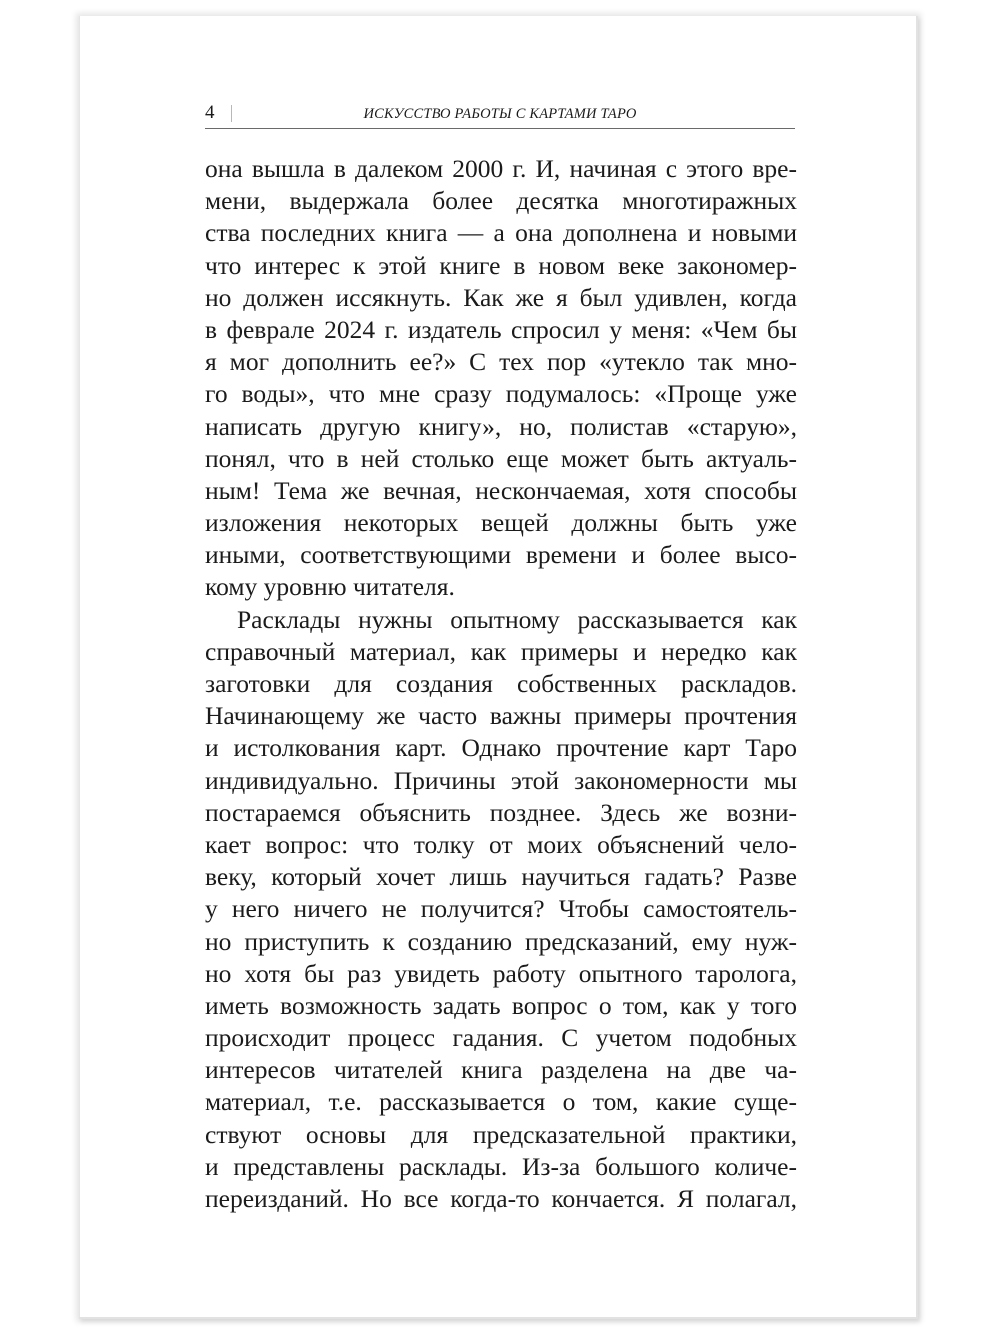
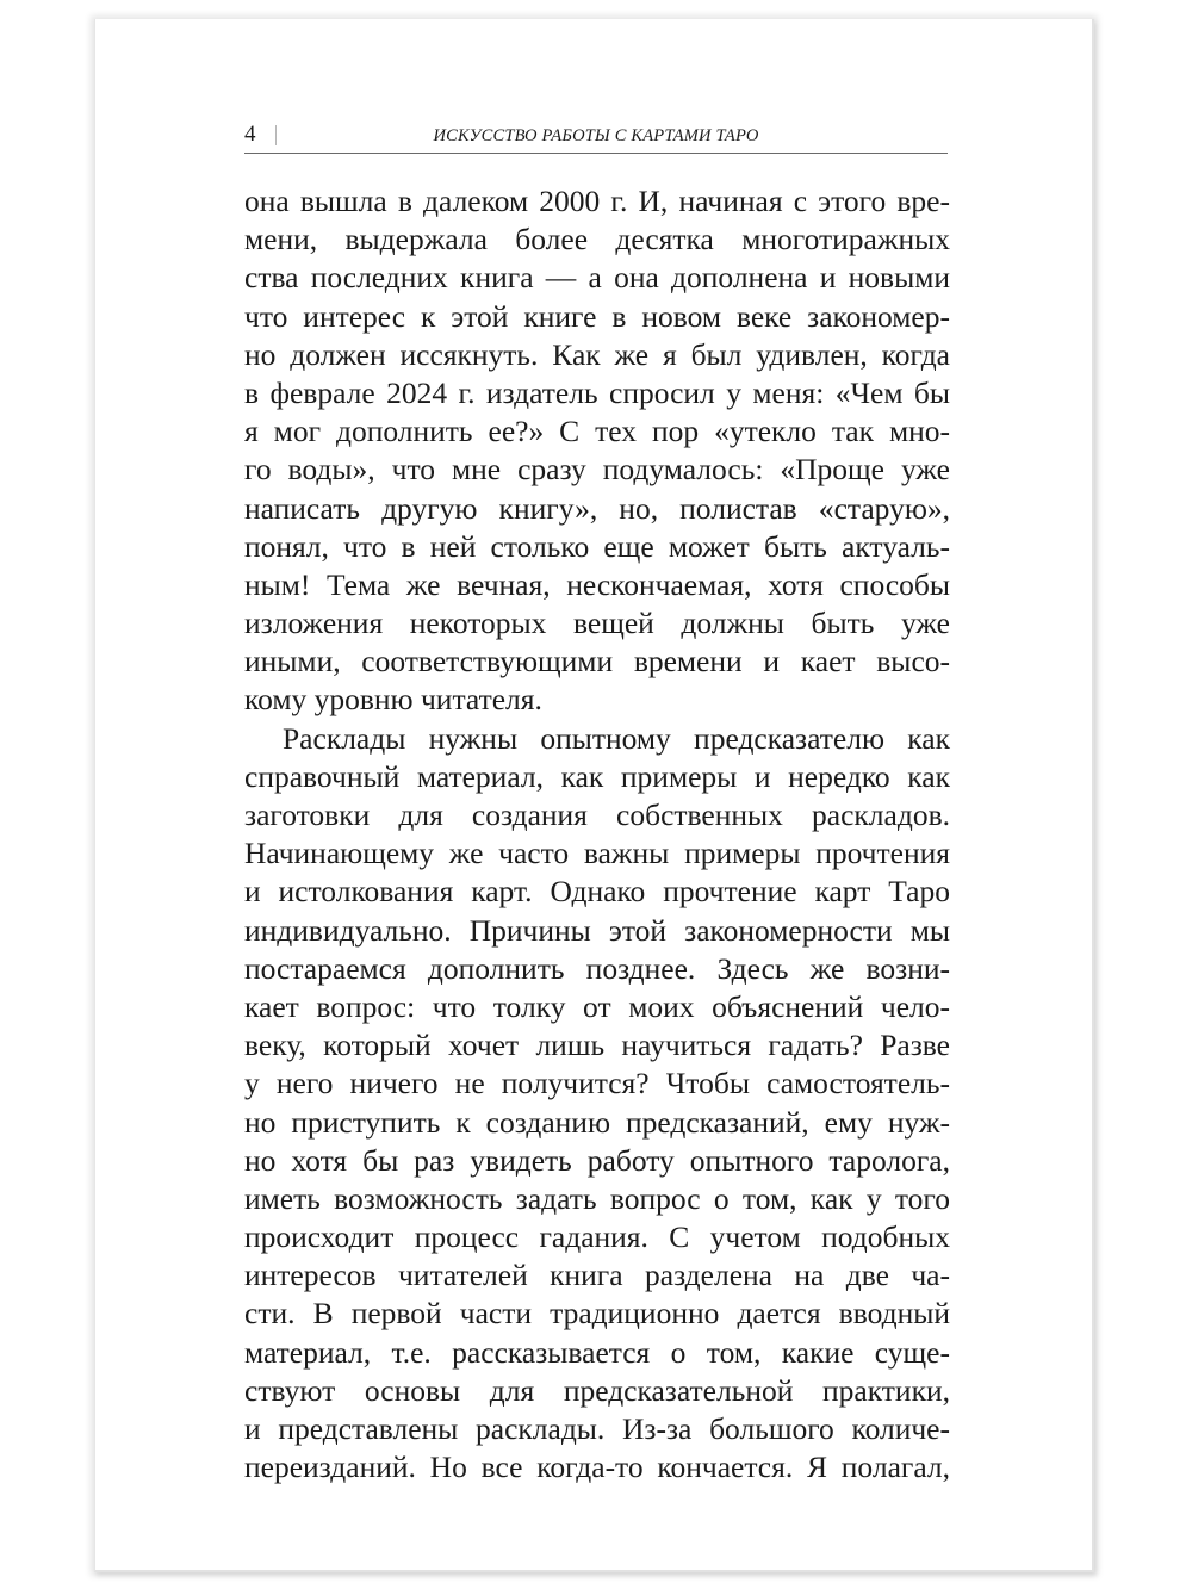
  4
  ИСКУССТВО РАБОТЫ С КАРТАМИ ТАРО
  она вышла в далеком 2000 г. И, начиная с этого вре-
  мени, выдержала более десятка многотиражных
  ства последних книга — а она дополнена и новыми
  что интерес к этой книге в новом веке закономер-
  но должен иссякнуть. Как же я был удивлен, когда
  в феврале 2024 г. издатель спросил у меня: «Чем бы
  я мог дополнить ее?» С тех пор «утекло так мно-
  го воды», что мне сразу подумалось: «Проще уже
  написать другую книгу», но, полистав «старую»,
  понял, что в ней столько еще может быть актуаль-
  ным! Тема же вечная, нескончаемая, хотя способы
  изложения некоторых вещей должны быть уже
- иными, соответствующими времени и более высо-
+ иными, соответствующими времени и кает высо-
  кому уровню читателя.
- Расклады нужны опытному рассказывается как
+ Расклады нужны опытному предсказателю как
  справочный материал, как примеры и нередко как
  заготовки для создания собственных раскладов.
  Начинающему же часто важны примеры прочтения
  и истолкования карт. Однако прочтение карт Таро
  индивидуально. Причины этой закономерности мы
- постараемся объяснить позднее. Здесь же возни-
+ постараемся дополнить позднее. Здесь же возни-
  кает вопрос: что толку от моих объяснений чело-
  веку, который хочет лишь научиться гадать? Разве
  у него ничего не получится? Чтобы самостоятель-
  но приступить к созданию предсказаний, ему нуж-
  но хотя бы раз увидеть работу опытного таролога,
  иметь возможность задать вопрос о том, как у того
  происходит процесс гадания. С учетом подобных
  интересов читателей книга разделена на две ча-
+ сти. В первой части традиционно дается вводный
  материал, т.е. рассказывается о том, какие суще-
  ствуют основы для предсказательной практики,
  и представлены расклады. Из-за большого количе-
  переизданий. Но все когда-то кончается. Я полагал,
